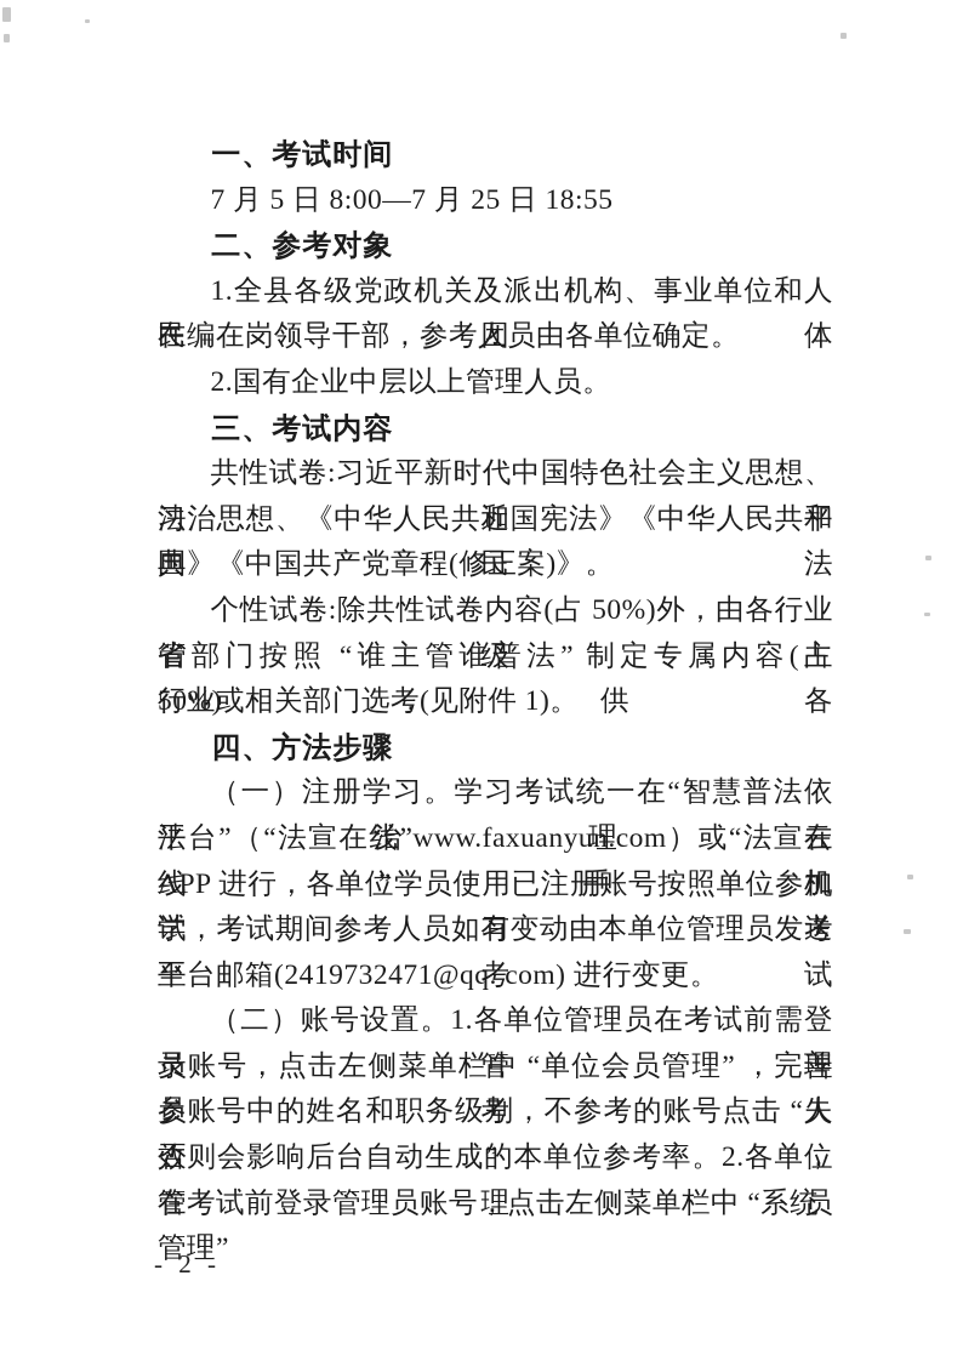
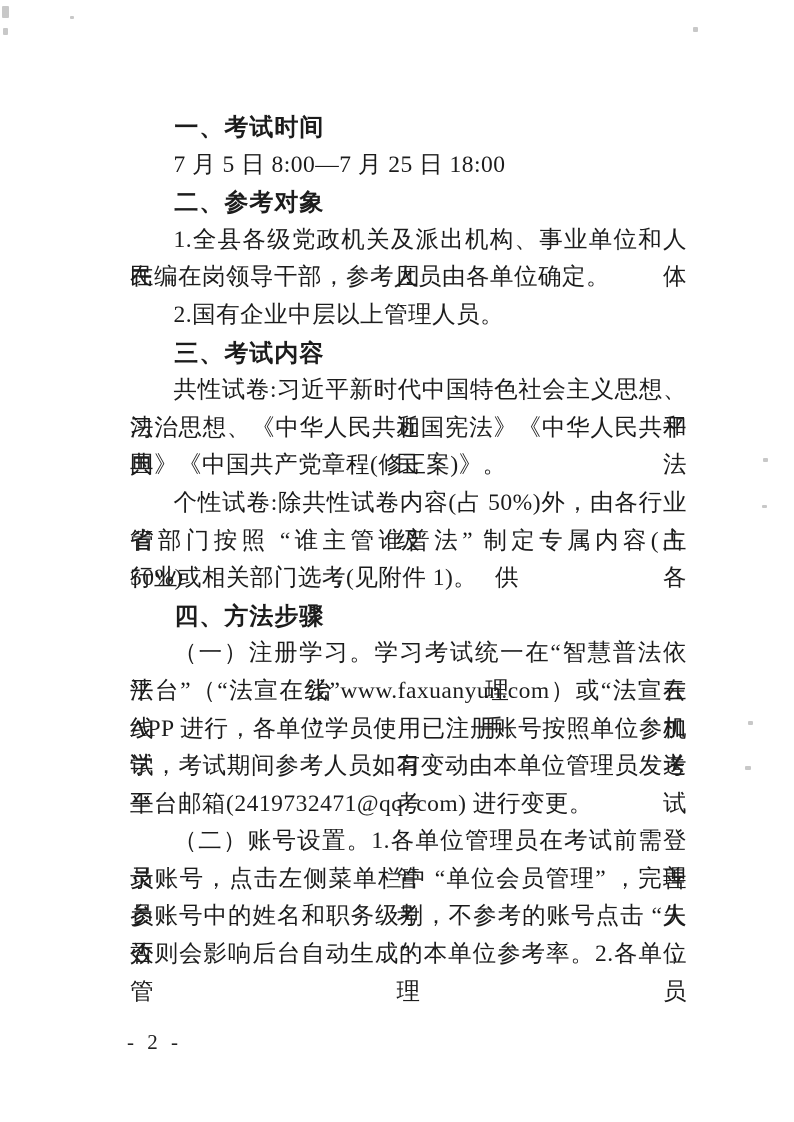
  一、考试时间
- 7 月 5 日 8:00—7 月 25 日 18:55
+ 7 月 5 日 8:00—7 月 25 日 18:00
  二、参考对象
  1.全县各级党政机关及派出机构、事业单位和人民团体
  在编在岗领导干部，参考人员由各单位确定。
  2.国有企业中层以上管理人员。
  三、考试内容
  共性试卷:习近平新时代中国特色社会主义思想、习近平
  法治思想、《中华人民共和国宪法》《中华人民共和国民法
  典》《中国共产党章程(修正案)》。
  个性试卷:除共性试卷内容(占 50%)外，由各行业省级主
  管部门按照 “谁主管谁普法” 制定专属内容(占 50%)，供各
  行业或相关部门选考(见附件 1)。
  四、方法步骤
  （一）注册学习。学习考试统一在“智慧普法依法治理云
  平台”（“法宣在线”www.faxuanyun.com）或“法宣在线”手机
  APP 进行，各单位学员使用已注册账号按照单位参加学习考
  试，考试期间参考人员如有变动由本单位管理员发送至考试
  平台邮箱(2419732471@qq. com) 进行变更。
  （二）账号设置。1.各单位管理员在考试前需登录管理
  员账号，点击左侧菜单栏中 “单位会员管理” ，完善参考人
  员账号中的姓名和职务级别，不参考的账号点击 “失效” ，
  否则会影响后台自动生成的本单位参考率。2.各单位管理员
- 在考试前登录管理员账号，点击左侧菜单栏中 “系统管理”
  - 2 -
